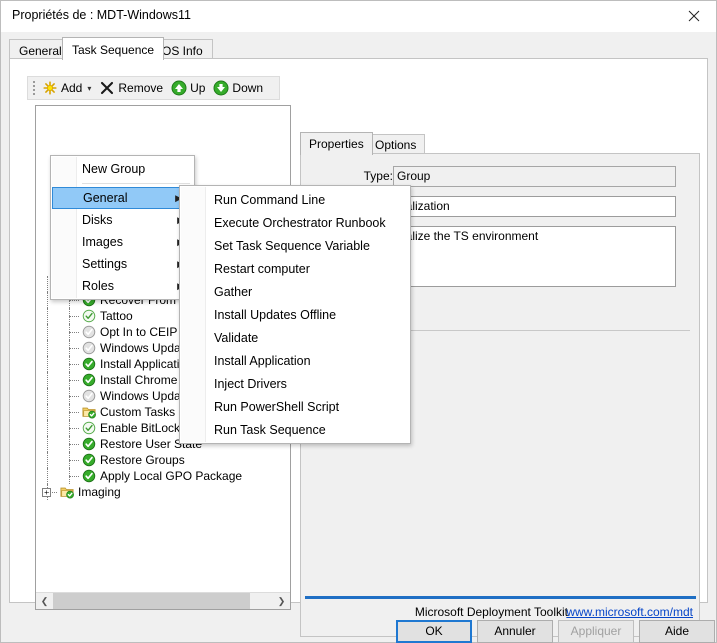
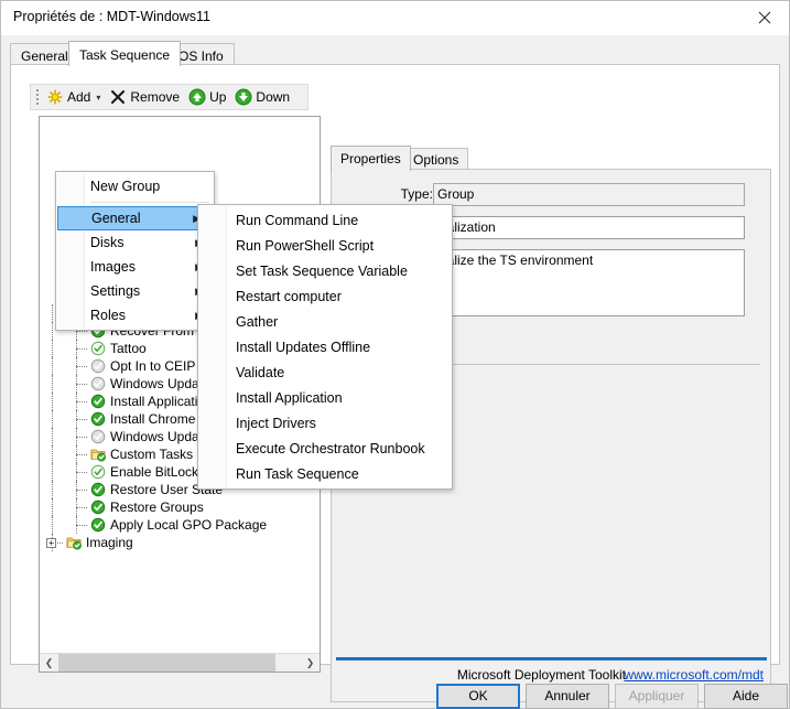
  Propriétés de : MDT-Windows11
  General
  Task Sequence
  OS Info
  Add
  ▾
  Remove
  Up
  Down
  Tattoo
  Install Applicat
  Install Chrome
  Custom Tasks
  Enable BitLock
  Restore User State
  Restore Groups
  Apply Local GPO Package
  +
  Imaging
  ❮
  ❯
  Properties
  Options
  Type:
  Group
  lize the TS environment
  Microsoft Deployment Toolkit
  www.microsoft.com/mdt
  New Group
  General
  Disks
  Images
  Settings
  Roles
  Run Command Line
- Execute Orchestrator Runbook
+ Run PowerShell Script
  Set Task Sequence Variable
  Restart computer
  Gather
  Install Updates Offline
  Validate
  Install Application
  Inject Drivers
- Run PowerShell Script
+ Execute Orchestrator Runbook
  Run Task Sequence
  OK
  Annuler
  Appliquer
  Aide
